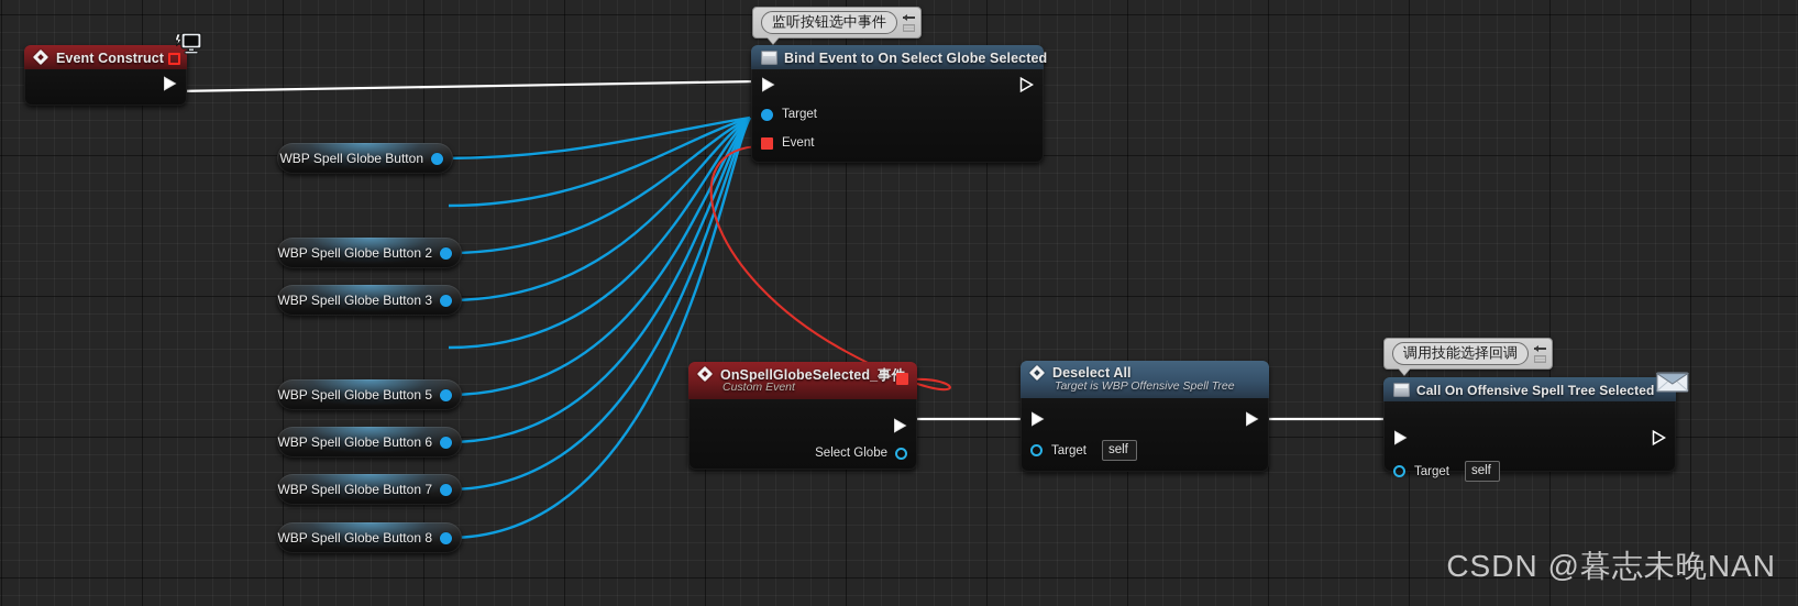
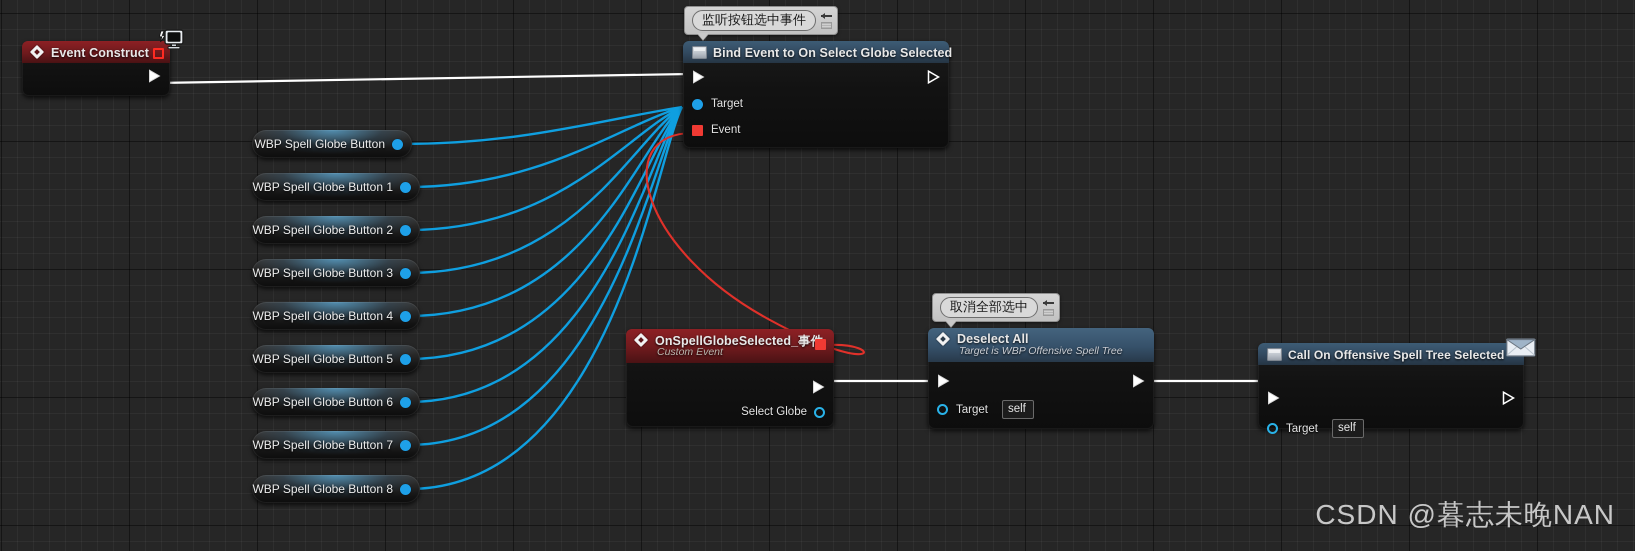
  Event Construct
  WBP Spell Globe Button
+ WBP Spell Globe Button 1
  WBP Spell Globe Button 2
  WBP Spell Globe Button 3
+ WBP Spell Globe Button 4
  WBP Spell Globe Button 5
  WBP Spell Globe Button 6
  WBP Spell Globe Button 7
  WBP Spell Globe Button 8
  监听按钮选中事件
  Bind Event to On Select Globe Selected
  Target
  Event
  OnSpellGlobeSelected_事
  Custom Event
  Select Globe
+ 取消全部选中
  Deselect All
  Target is WBP Offensive Spell Tree
  Target
  self
- 调用技能选择回调
  Call On Offensive Spell Tree Selected
  Target
  self
  CSDN @暮志未晚NAN
